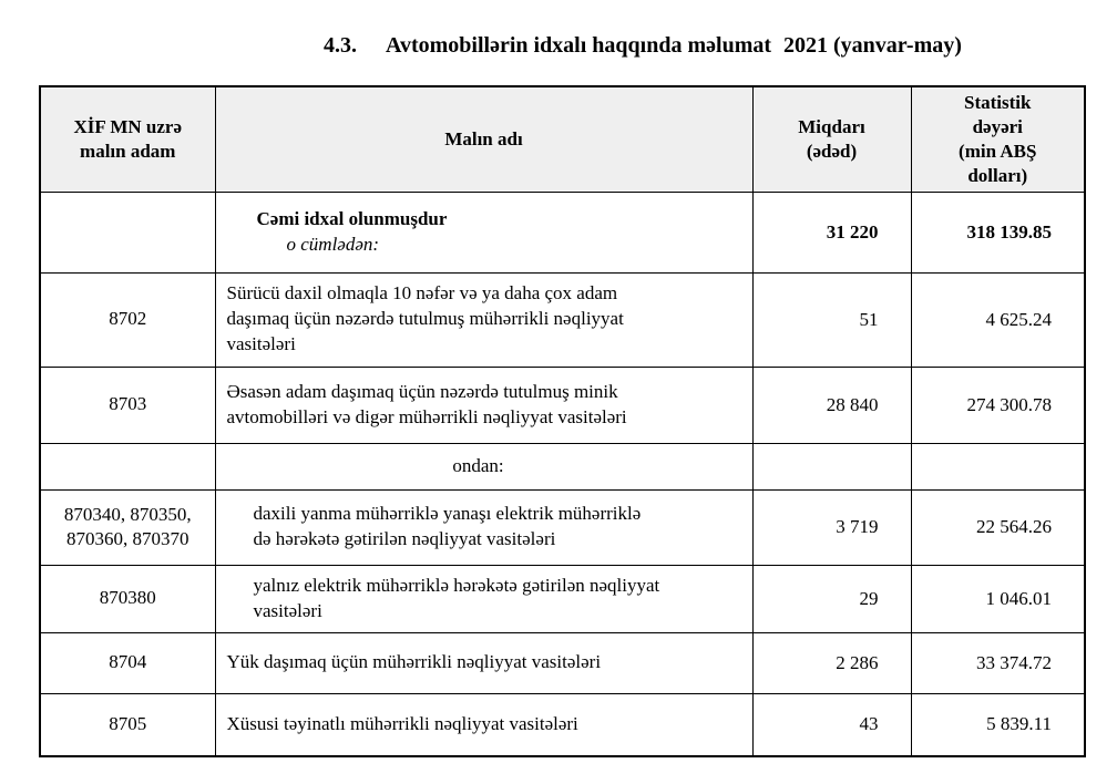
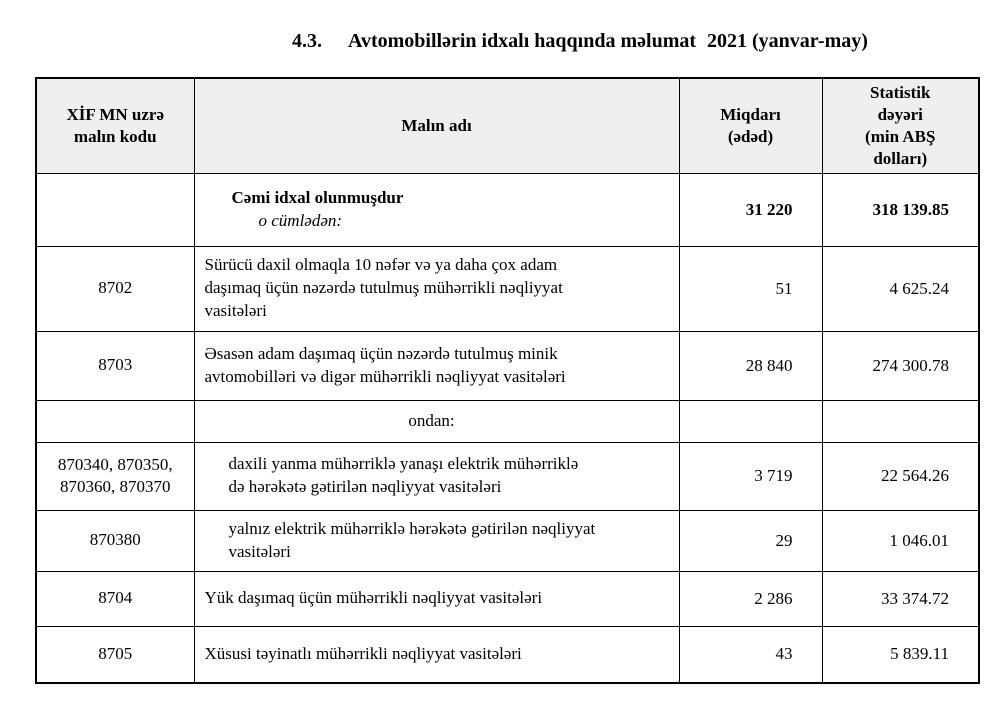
  4.3. Avtomobillərin idxalı haqqında məlumat 2021 (yanvar-may)
- XİF MN uzrə malın adam	Malın adı	Miqdarı (ədəd)	Statistik dəyəri (min ABŞ dolları)
+ XİF MN uzrə malın kodu	Malın adı	Miqdarı (ədəd)	Statistik dəyəri (min ABŞ dolları)
  	Cəmi idxal olunmuşdur o cümlədən:	31 220	318 139.85
  8702	Sürücü daxil olmaqla 10 nəfər və ya daha çox adam daşımaq üçün nəzərdə tutulmuş mühərrikli nəqliyyat vasitələri	51	4 625.24
  8703	Əsasən adam daşımaq üçün nəzərdə tutulmuş minik avtomobilləri və digər mühərrikli nəqliyyat vasitələri	28 840	274 300.78
  	ondan:
  870340, 870350, 870360, 870370	daxili yanma mühərriklə yanaşı elektrik mühərriklə də hərəkətə gətirilən nəqliyyat vasitələri	3 719	22 564.26
  870380	yalnız elektrik mühərriklə hərəkətə gətirilən nəqliyyat vasitələri	29	1 046.01
  8704	Yük daşımaq üçün mühərrikli nəqliyyat vasitələri	2 286	33 374.72
  8705	Xüsusi təyinatlı mühərrikli nəqliyyat vasitələri	43	5 839.11
